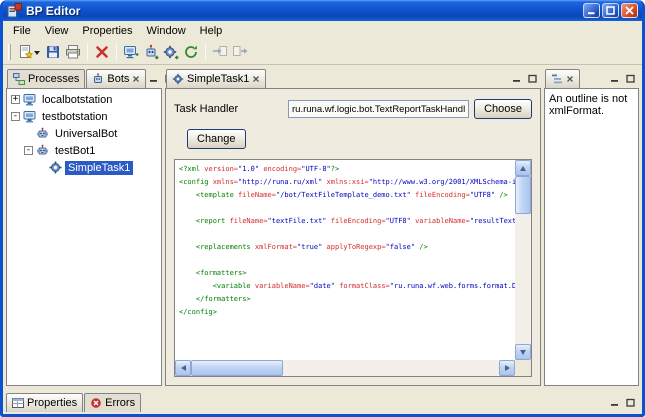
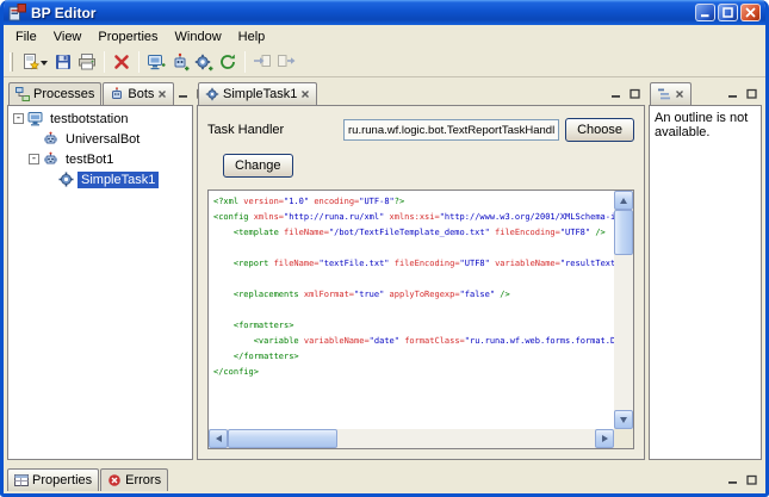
  BP Editor
  File
  View
  Properties
  Window
  Help
  Processes
  Bots
- +
- localbotstation
  -
  testbotstation
  UniversalBot
  -
  testBot1
  SimpleTask1
  SimpleTask1
  Task Handler
  ru.runa.wf.logic.bot.TextReportTaskHandl
  Choose
  Change
  <?xml version="1.0" encoding="UTF-8"?>
  <config xmlns="http://runa.ru/xml" xmlns:xsi="http://www.w3.org/2001/XMLSchema-
  <template fileName="/bot/TextFileTemplate_demo.txt" fileEncoding="UTF8" />
  <report fileName="textFile.txt" fileEncoding="UTF8" variableName="resultTex
  <replacements xmlFormat="true" applyToRegexp="false" />
  <formatters>
  <variable variableName="date" formatClass="ru.runa.wf.web.forms.format.
  </formatters>
  </config>
- An outline is not xmlFormat.
+ An outline is not available.
  Properties
  Errors
